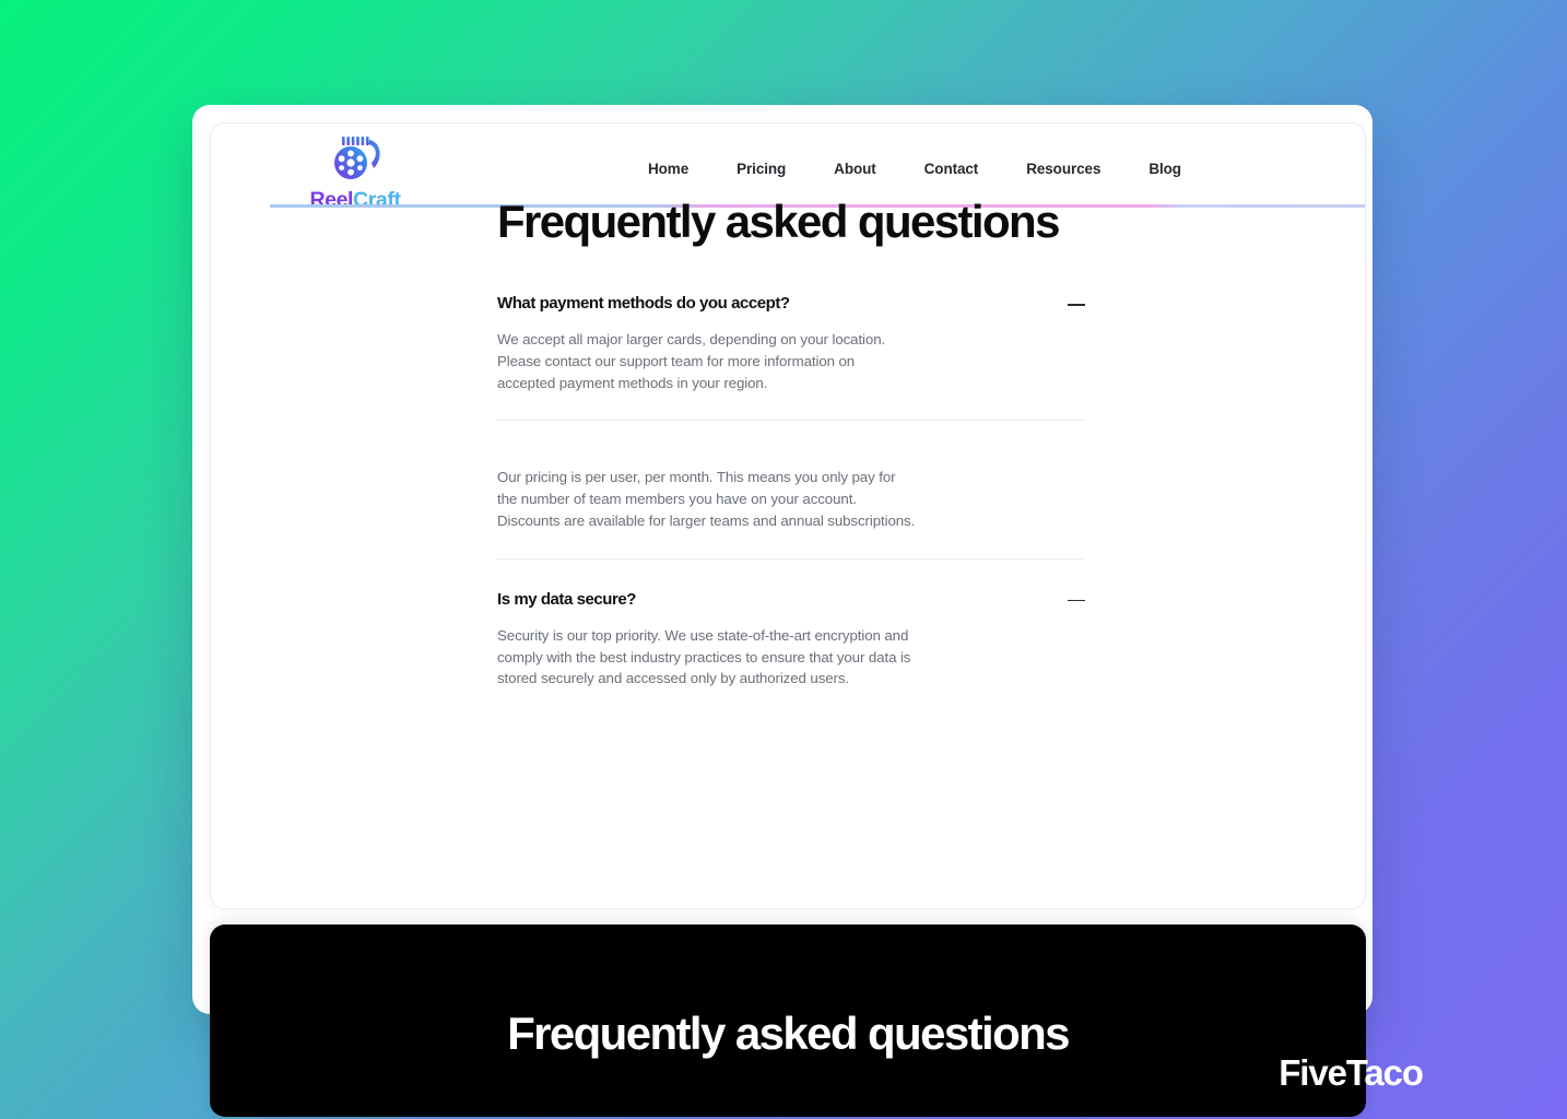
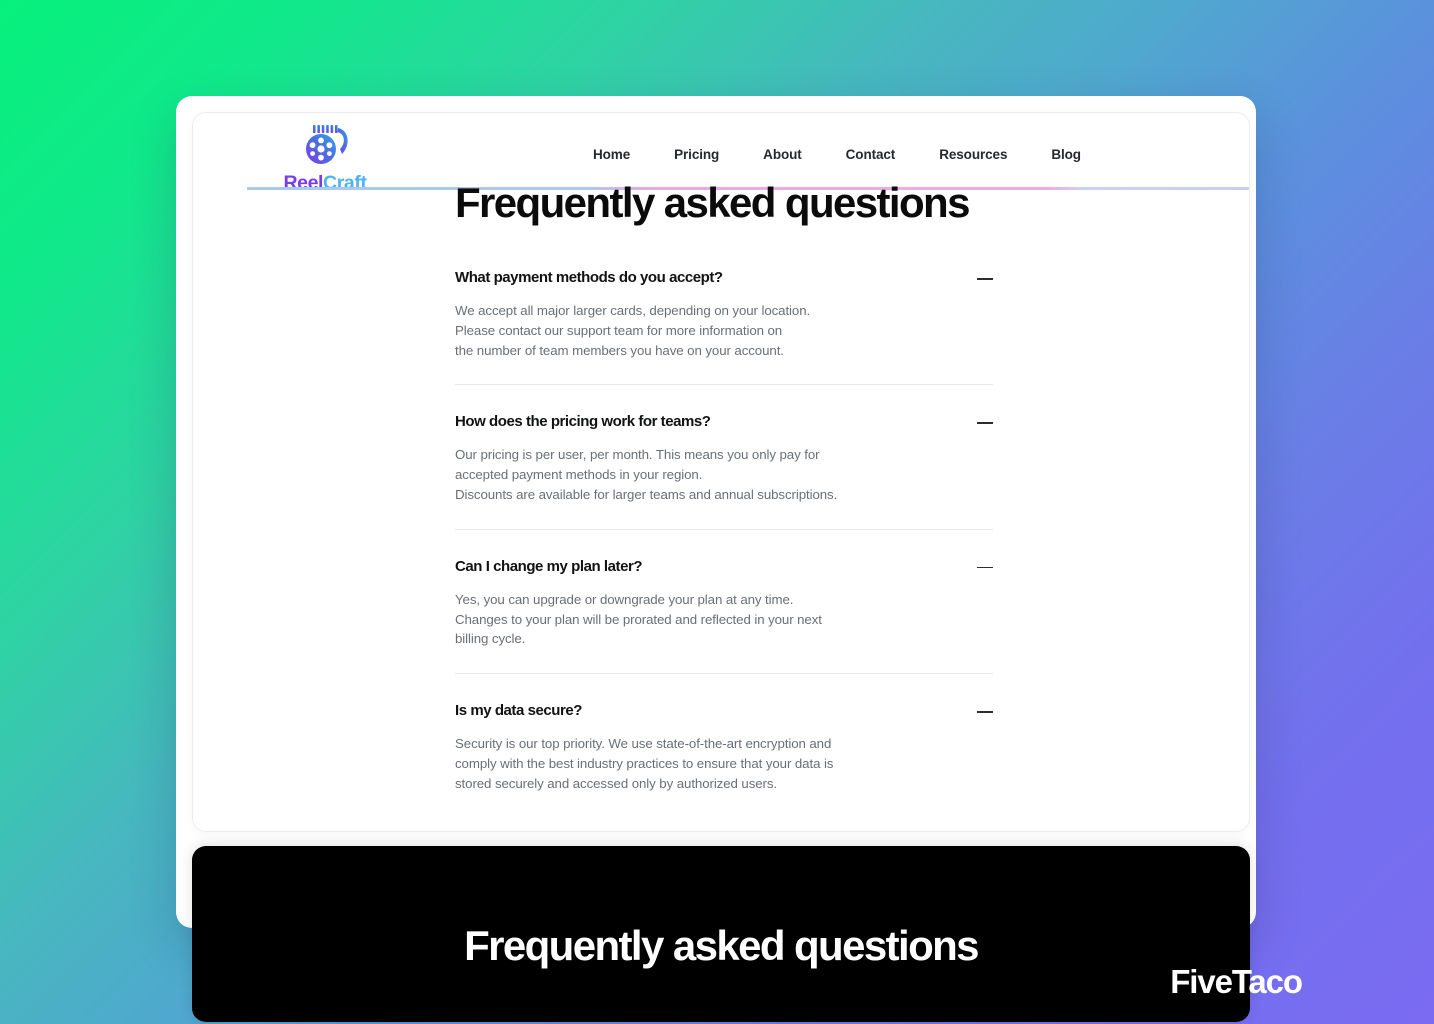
  ReelCraft
  Home
  Pricing
  About
  Contact
  Resources
  Blog
  Frequently asked questions
  What payment methods do you accept?
  We accept all major larger cards, depending on your location.
  Please contact our support team for more information on
- accepted payment methods in your region.
+ the number of team members you have on your account.
+ How does the pricing work for teams?
  Our pricing is per user, per month. This means you only pay for
- the number of team members you have on your account.
+ accepted payment methods in your region.
  Discounts are available for larger teams and annual subscriptions.
+ Can I change my plan later?
+ Yes, you can upgrade or downgrade your plan at any time.
+ Changes to your plan will be prorated and reflected in your next
+ billing cycle.
  Is my data secure?
  Security is our top priority. We use state-of-the-art encryption and
  comply with the best industry practices to ensure that your data is
  stored securely and accessed only by authorized users.
  Frequently asked questions
  FiveTaco
